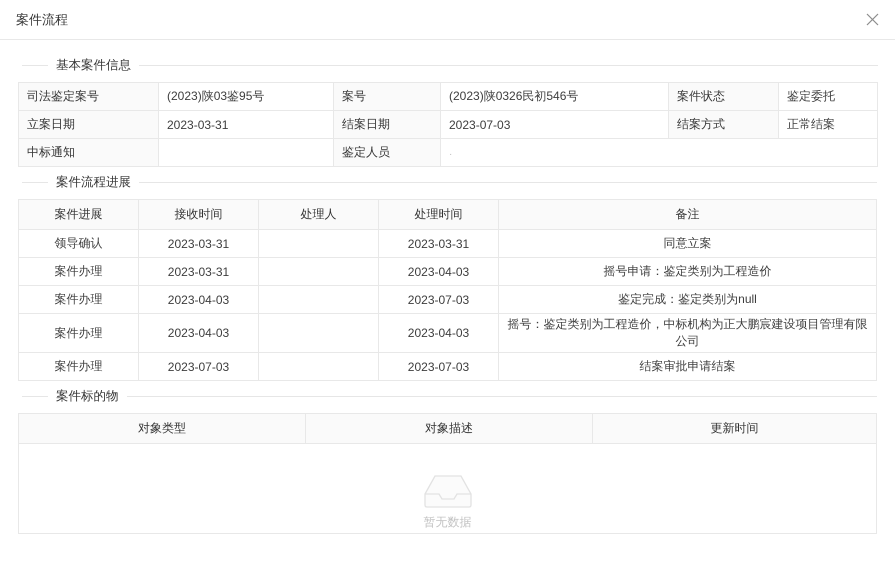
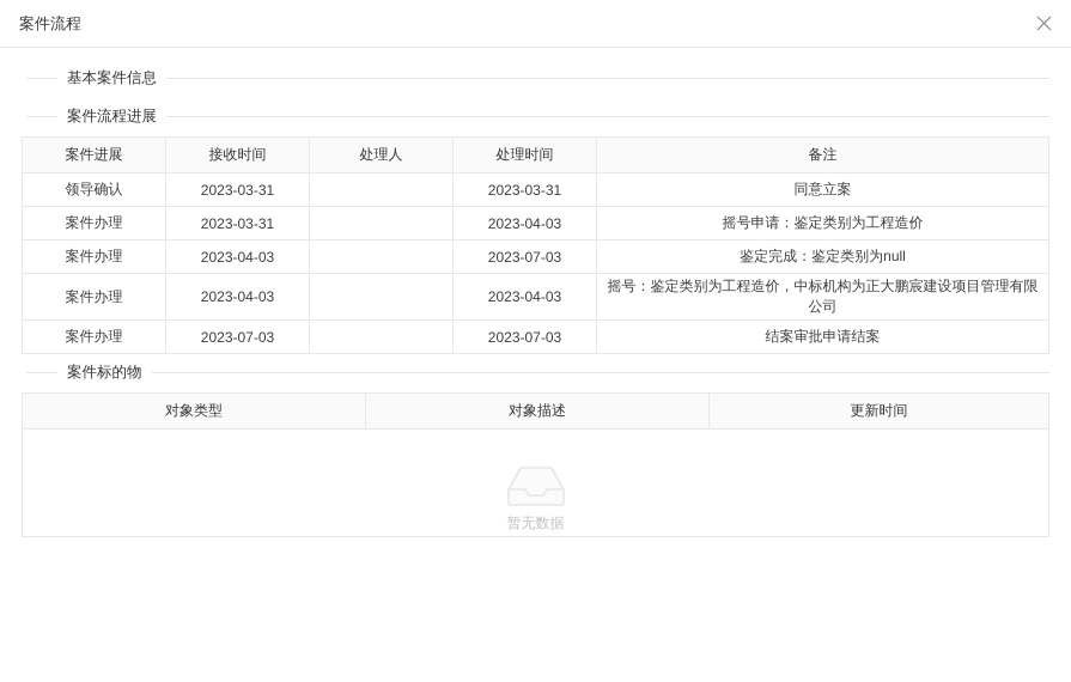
  案件流程
  基本案件信息
- 司法鉴定案号	(2023)陕03鉴95号	案号	(2023)陕0326民初546号	案件状态	鉴定委托
- 立案日期	2023-03-31	结案日期	2023-07-03	结案方式	正常结案
- 中标通知		鉴定人员	·
  案件流程进展
  案件进展	接收时间	处理人	处理时间	备注
  领导确认	2023-03-31		2023-03-31	同意立案
  案件办理	2023-03-31		2023-04-03	摇号申请：鉴定类别为工程造价
  案件办理	2023-04-03		2023-07-03	鉴定完成：鉴定类别为null
  案件办理	2023-04-03		2023-04-03	摇号：鉴定类别为工程造价，中标机构为正大鹏宸建设项目管理有限公司
  案件办理	2023-07-03		2023-07-03	结案审批申请结案
  案件标的物
  对象类型	对象描述	更新时间
  暂无数据
